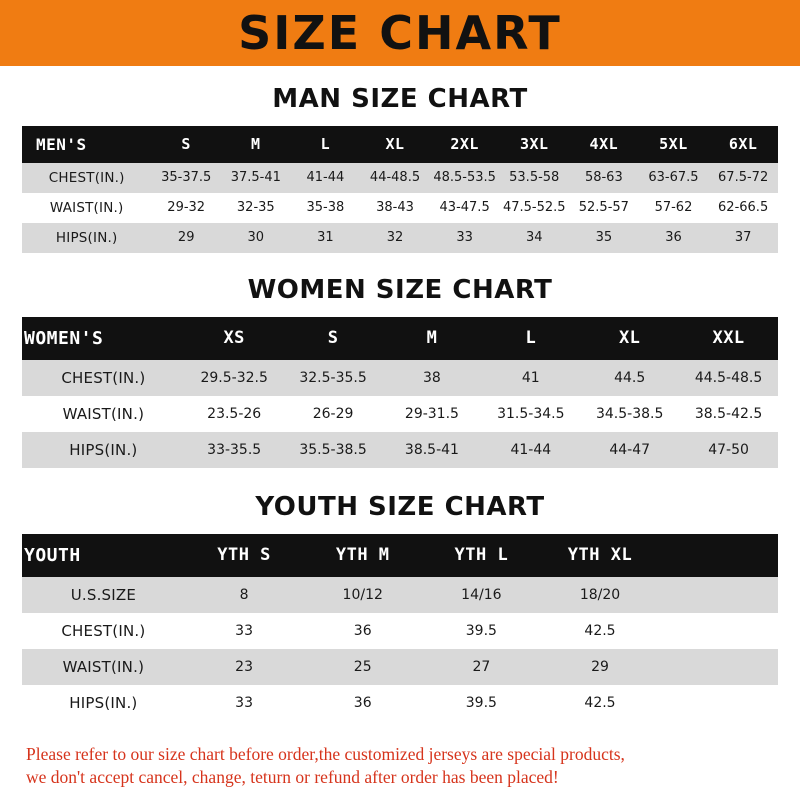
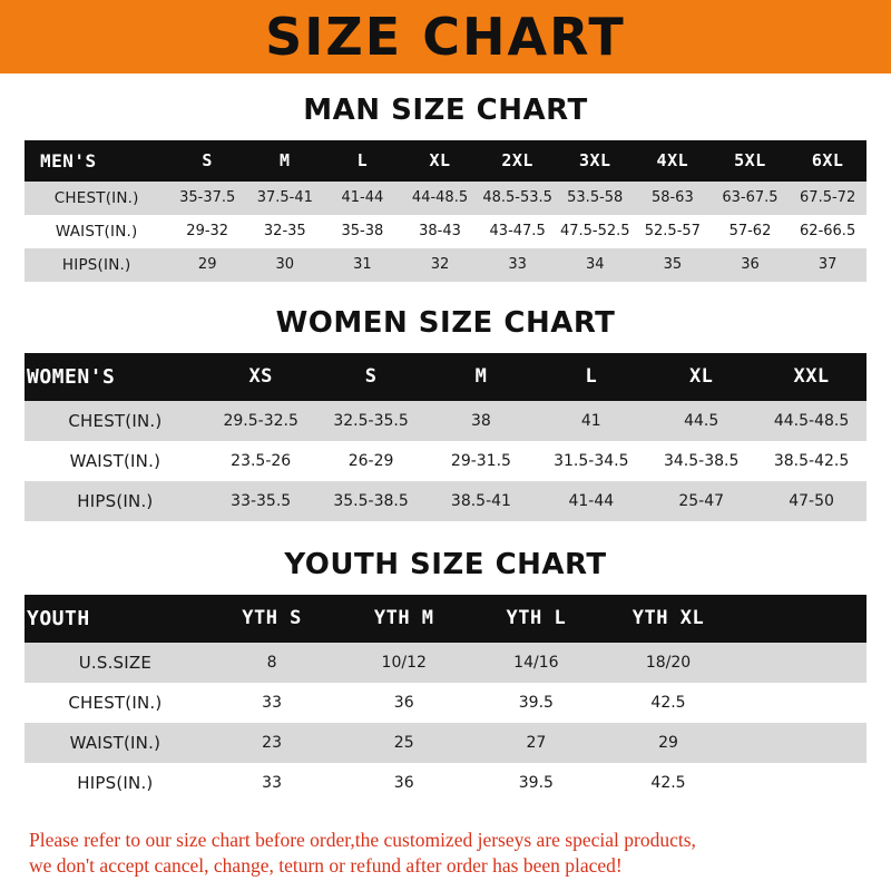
  SIZE CHART
  MAN SIZE CHART
  MEN'S	S	M	L	XL	2XL	3XL	4XL	5XL	6XL
  CHEST(IN.)	35-37.5	37.5-41	41-44	44-48.5	48.5-53.5	53.5-58	58-63	63-67.5	67.5-72
  WAIST(IN.)	29-32	32-35	35-38	38-43	43-47.5	47.5-52.5	52.5-57	57-62	62-66.5
  HIPS(IN.)	29	30	31	32	33	34	35	36	37
  WOMEN SIZE CHART
  WOMEN'S	XS	S	M	L	XL	XXL
  CHEST(IN.)	29.5-32.5	32.5-35.5	38	41	44.5	44.5-48.5
  WAIST(IN.)	23.5-26	26-29	29-31.5	31.5-34.5	34.5-38.5	38.5-42.5
- HIPS(IN.)	33-35.5	35.5-38.5	38.5-41	41-44	44-47	47-50
+ HIPS(IN.)	33-35.5	35.5-38.5	38.5-41	41-44	25-47	47-50
  YOUTH SIZE CHART
  YOUTH	YTH S	YTH M	YTH L	YTH XL
  U.S.SIZE	8	10/12	14/16	18/20
  CHEST(IN.)	33	36	39.5	42.5
  WAIST(IN.)	23	25	27	29
  HIPS(IN.)	33	36	39.5	42.5
  Please refer to our size chart before order,the customized jerseys are special products,
  we don't accept cancel, change, teturn or refund after order has been placed!
